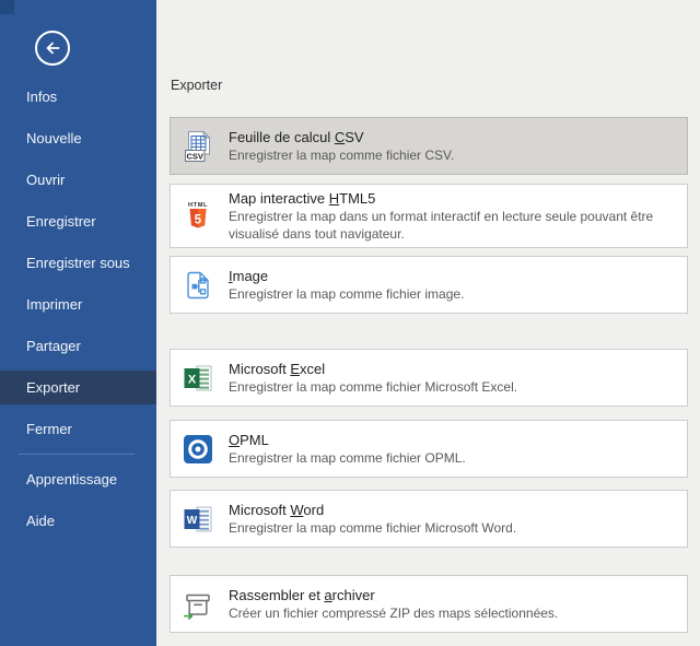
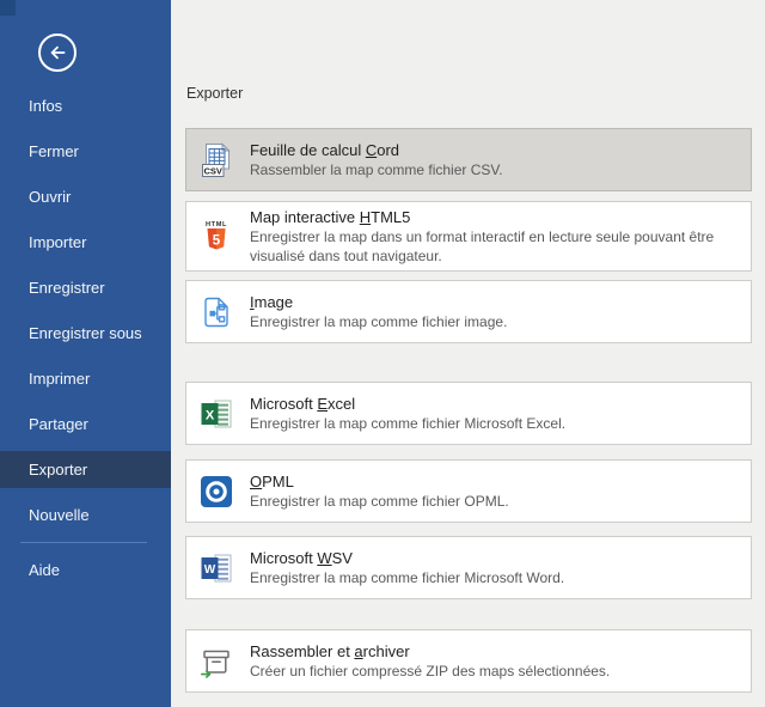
  Infos
- Nouvelle
+ Fermer
  Ouvrir
+ Importer
  Enregistrer
  Enregistrer sous
  Imprimer
  Partager
  Exporter
- Fermer
+ Nouvelle
- Apprentissage
  Aide
  Exporter
  CSV
- Feuille de calcul CSV
+ Feuille de calcul Cord
- Enregistrer la map comme fichier CSV.
+ Rassembler la map comme fichier CSV.
  5
  Map interactive HTML5
  Enregistrer la map dans un format interactif en lecture seule pouvant être visualisé dans tout navigateur.
  Image
  Enregistrer la map comme fichier image.
  X
  Microsoft Excel
  Enregistrer la map comme fichier Microsoft Excel.
  OPML
  Enregistrer la map comme fichier OPML.
  W
- Microsoft Word
+ Microsoft WSV
  Enregistrer la map comme fichier Microsoft Word.
  Rassembler et archiver
  Créer un fichier compressé ZIP des maps sélectionnées.
